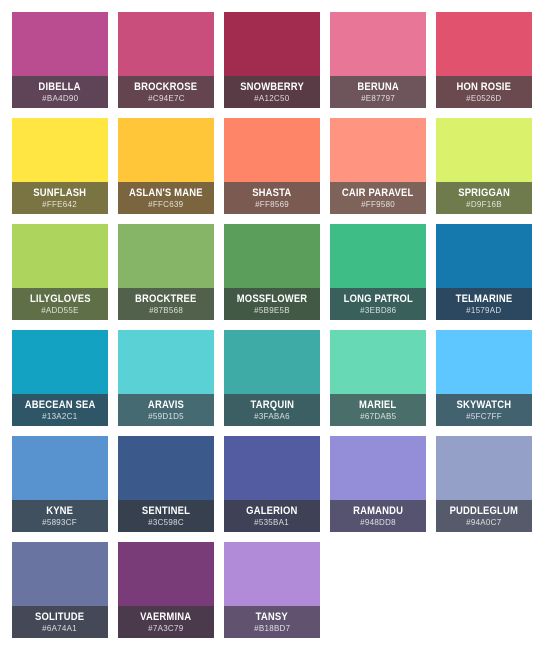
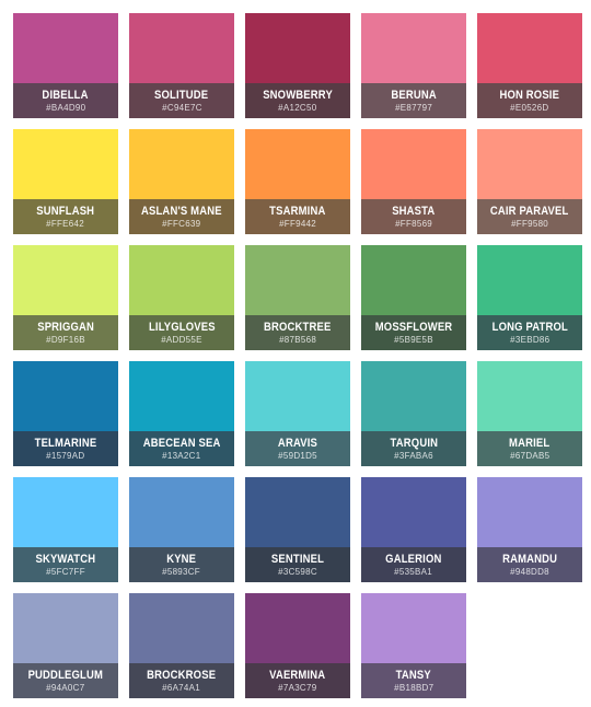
  DIBELLA
  #BA4D90
- BROCKROSE
+ SOLITUDE
  #C94E7C
  SNOWBERRY
  #A12C50
  BERUNA
  #E87797
  HON ROSIE
  #E0526D
  SUNFLASH
  #FFE642
  ASLAN'S MANE
  #FFC639
+ TSARMINA
+ #FF9442
  SHASTA
  #FF8569
  CAIR PARAVEL
  #FF9580
  SPRIGGAN
  #D9F16B
  LILYGLOVES
  #ADD55E
  BROCKTREE
  #87B568
  MOSSFLOWER
  #5B9E5B
  LONG PATROL
  #3EBD86
  TELMARINE
  #1579AD
  ABECEAN SEA
  #13A2C1
  ARAVIS
  #59D1D5
  TARQUIN
  #3FABA6
  MARIEL
  #67DAB5
  SKYWATCH
  #5FC7FF
  KYNE
  #5893CF
  SENTINEL
  #3C598C
  GALERION
  #535BA1
  RAMANDU
  #948DD8
  PUDDLEGLUM
  #94A0C7
- SOLITUDE
+ BROCKROSE
  #6A74A1
  VAERMINA
  #7A3C79
  TANSY
  #B18BD7
